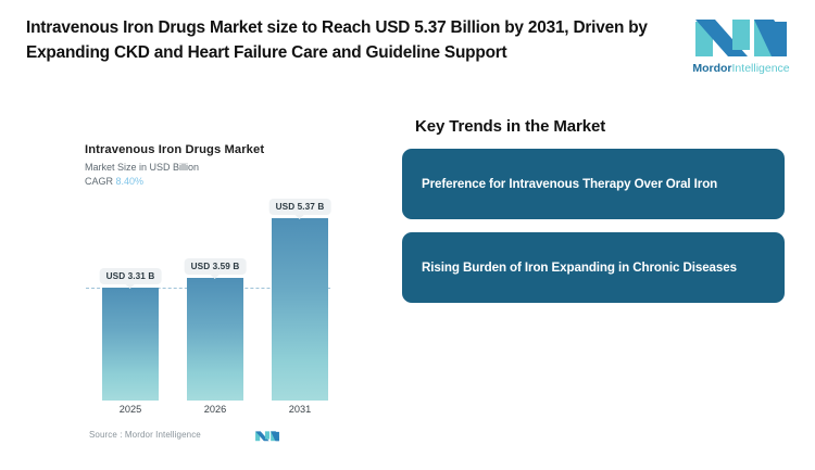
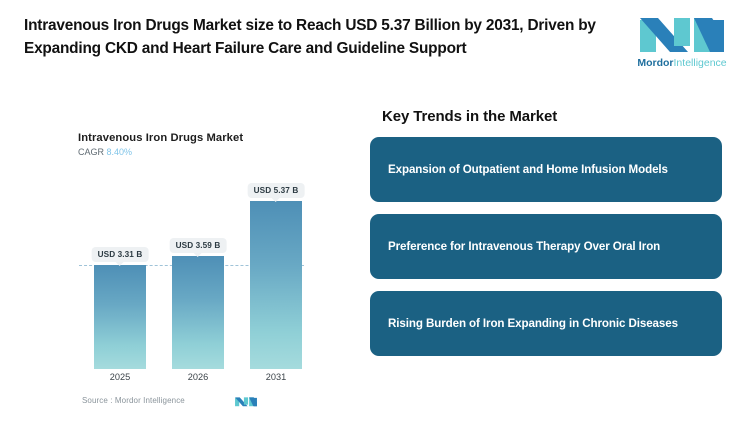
  Intravenous Iron Drugs Market size to Reach USD 5.37 Billion by 2031, Driven by Expanding CKD and Heart Failure Care and Guideline Support
  MordorIntelligence
  Intravenous Iron Drugs Market
- Market Size in USD Billion
  CAGR 8.40%
  USD 3.31 B
  USD 3.59 B
  USD 5.37 B
  2025
  2026
  2031
  Source : Mordor Intelligence
  Key Trends in the Market
+ Expansion of Outpatient and Home Infusion Models
  Preference for Intravenous Therapy Over Oral Iron
  Rising Burden of Iron Expanding in Chronic Diseases
